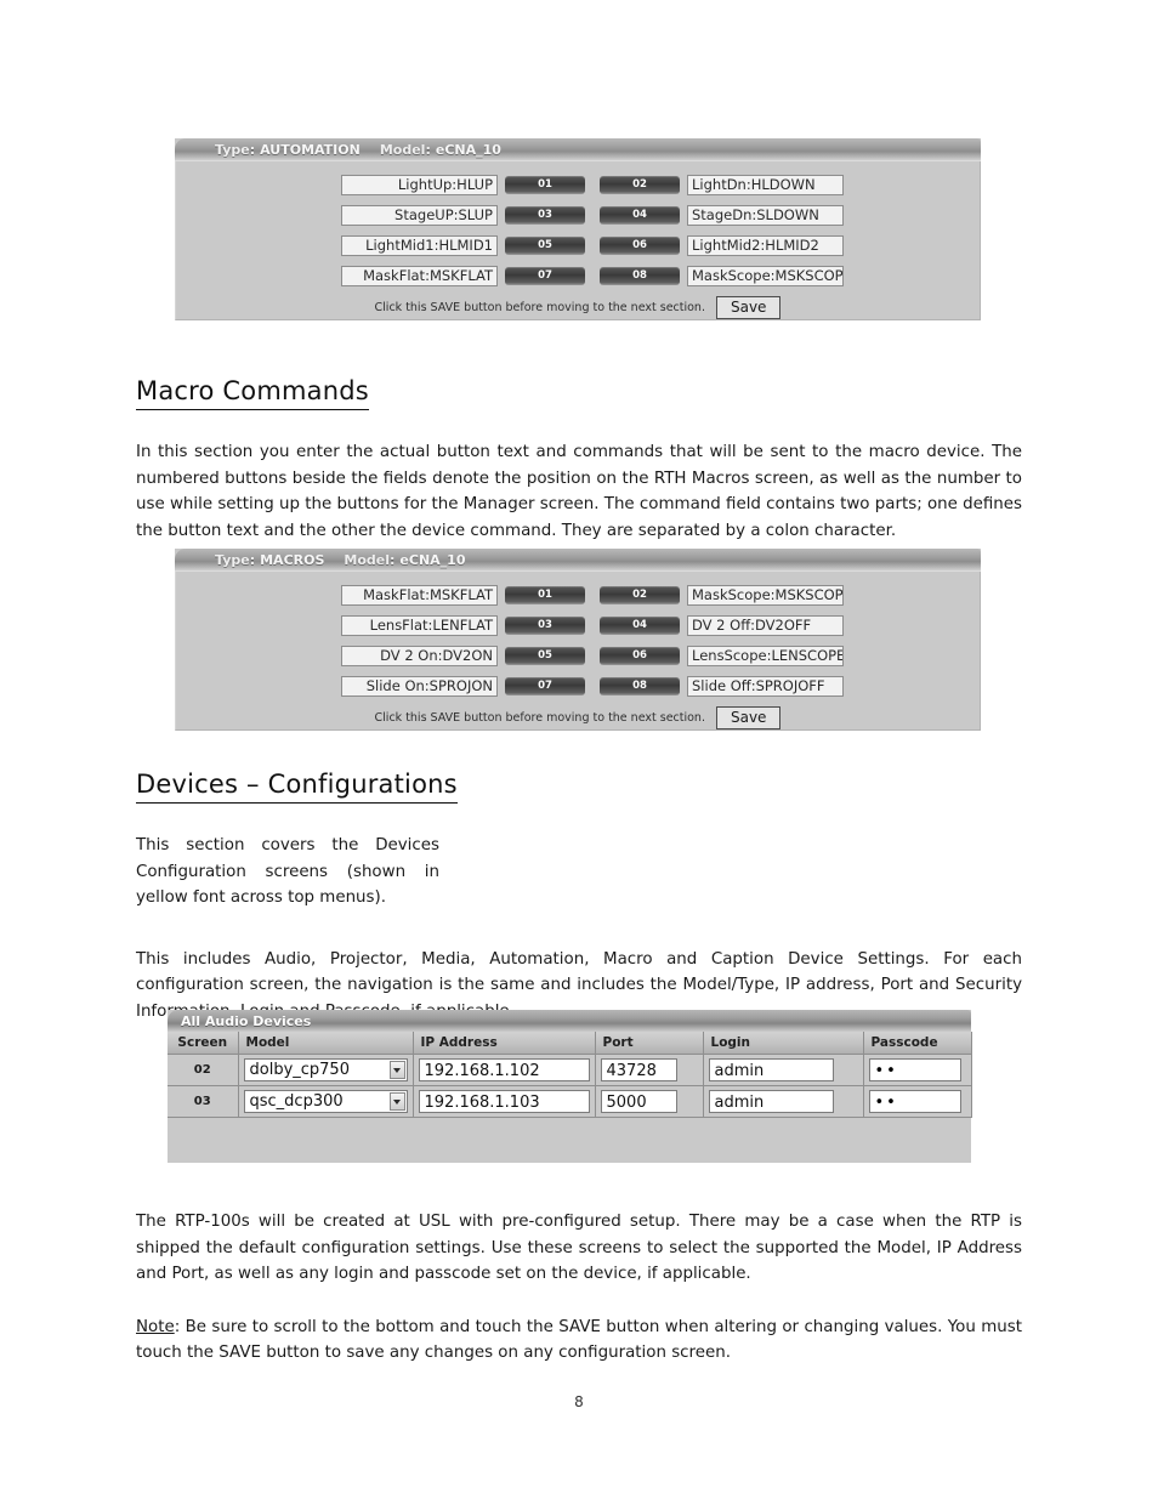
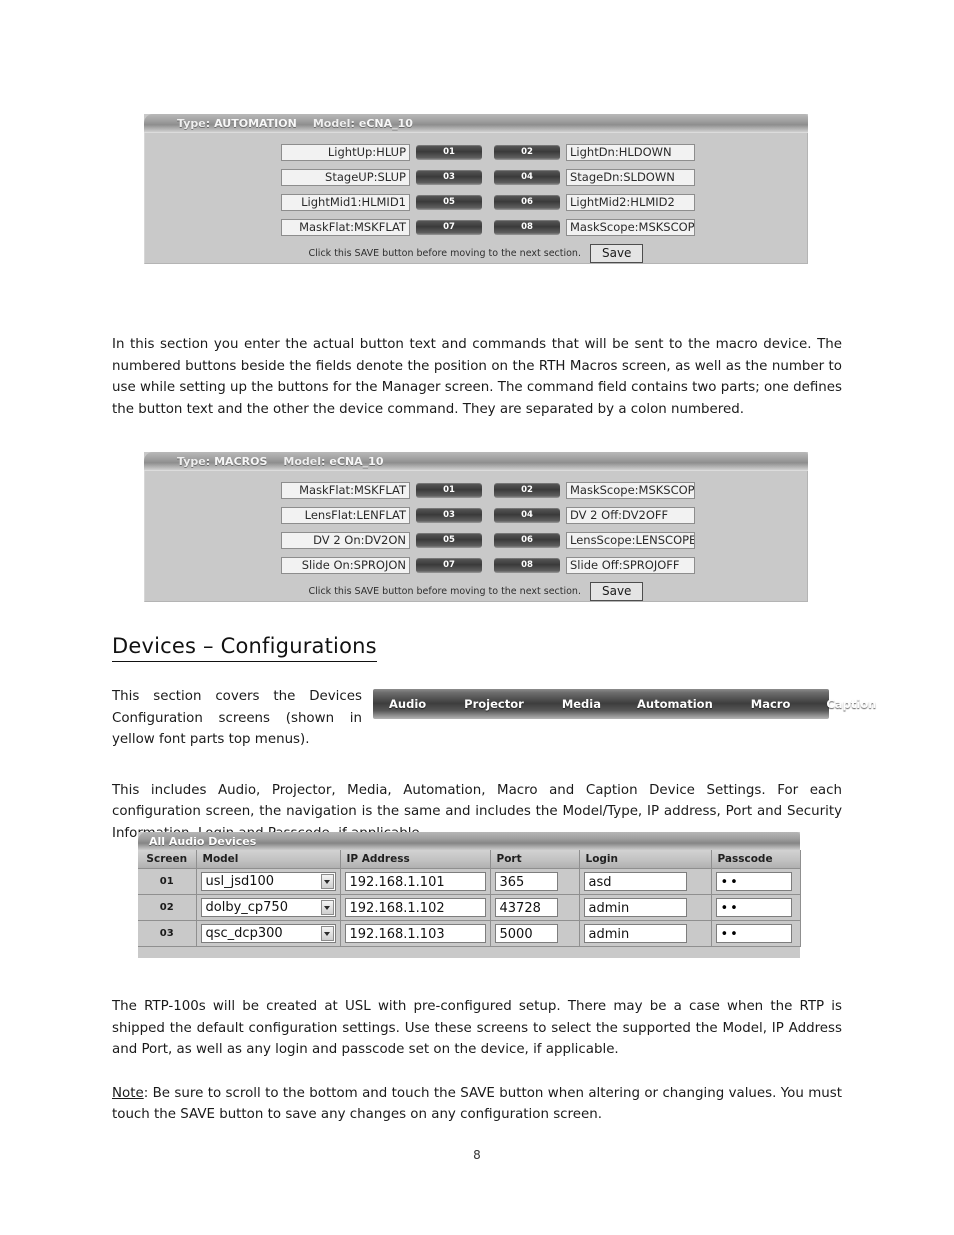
  Type: AUTOMATION Model: eCNA_10
  LightUp:HLUP
  01
  02
  LightDn:HLDOWN
  StageUP:SLUP
  03
  04
  StageDn:SLDOWN
  LightMid1:HLMID1
  05
  06
  LightMid2:HLMID2
  MaskFlat:MSKFLAT
  07
  08
  MaskScope:MSKSCOP
  Click this SAVE button before moving to the next section.
  Save
- Macro Commands
- In this section you enter the actual button text and commands that will be sent to the macro device. The numbered buttons beside the fields denote the position on the RTH Macros screen, as well as the number to use while setting up the buttons for the Manager screen. The command field contains two parts; one defines the button text and the other the device command. They are separated by a colon character.
+ In this section you enter the actual button text and commands that will be sent to the macro device. The numbered buttons beside the fields denote the position on the RTH Macros screen, as well as the number to use while setting up the buttons for the Manager screen. The command field contains two parts; one defines the button text and the other the device command. They are separated by a colon numbered.
  Type: MACROS Model: eCNA_10
  MaskFlat:MSKFLAT
  01
  02
  MaskScope:MSKSCOP
  LensFlat:LENFLAT
  03
  04
  DV 2 Off:DV2OFF
  DV 2 On:DV2ON
  05
  06
  LensScope:LENSCOPE
  Slide On:SPROJON
  07
  08
  Slide Off:SPROJOFF
  Click this SAVE button before moving to the next section.
  Save
  Devices – Configurations
- This section covers the Devices Configuration screens (shown in yellow font across top menus).
+ This section covers the Devices Configuration screens (shown in yellow font parts top menus).
  This includes Audio, Projector, Media, Automation, Macro and Caption Device Settings. For each configuration screen, the navigation is the same and includes the Model/Type, IP address, Port and Security Info
+ Audio
+ Projector
+ Media
+ Automation
+ Macro
+ Caption
  All Audio Devices
  Screen	Model	IP Address	Port	Login	Passcode
+ 01	usl_jsd100	192.168.1.101	365	asd	••
  02	dolby_cp750	192.168.1.102	43728	admin	••
  03	qsc_dcp300	192.168.1.103	5000	admin	••
  The RTP-100s will be created at USL with pre-configured setup. There may be a case when the RTP is shipped the default configuration settings. Use these screens to select the supported the Model, IP Address and Port, as well as any login and passcode set on the device, if applicable.
  Note: Be sure to scroll to the bottom and touch the SAVE button when altering or changing values. You must touch the SAVE button to save any changes on any configuration screen.
  8
